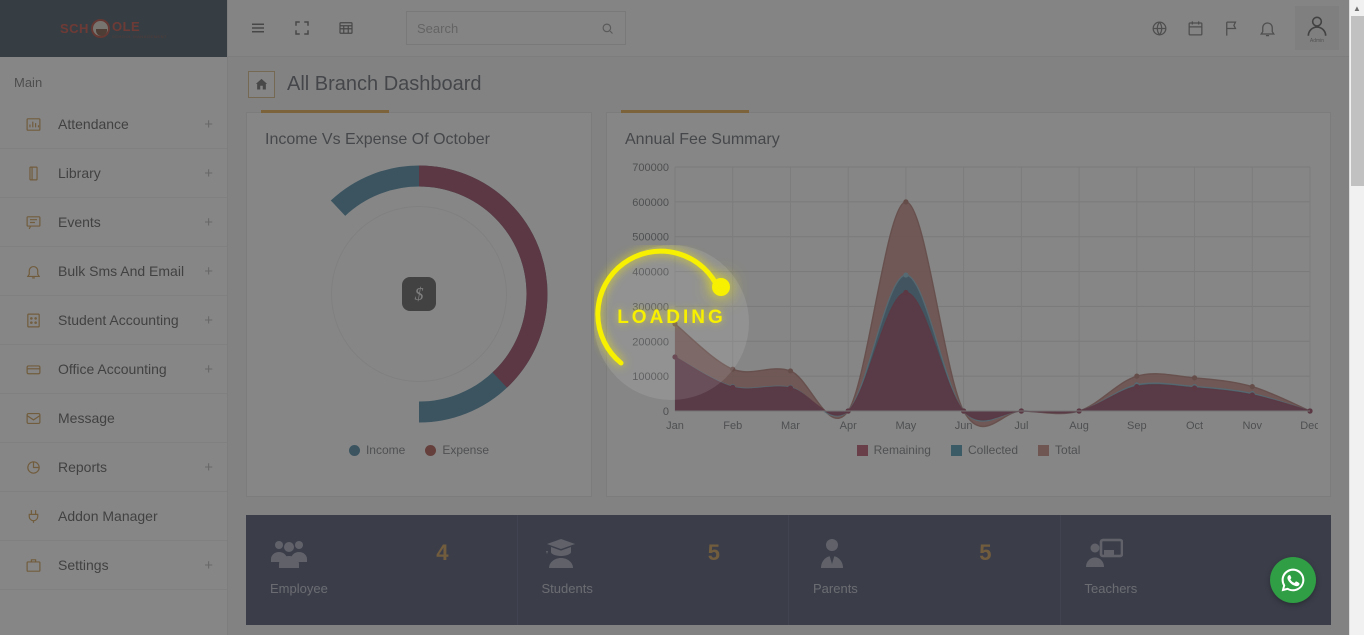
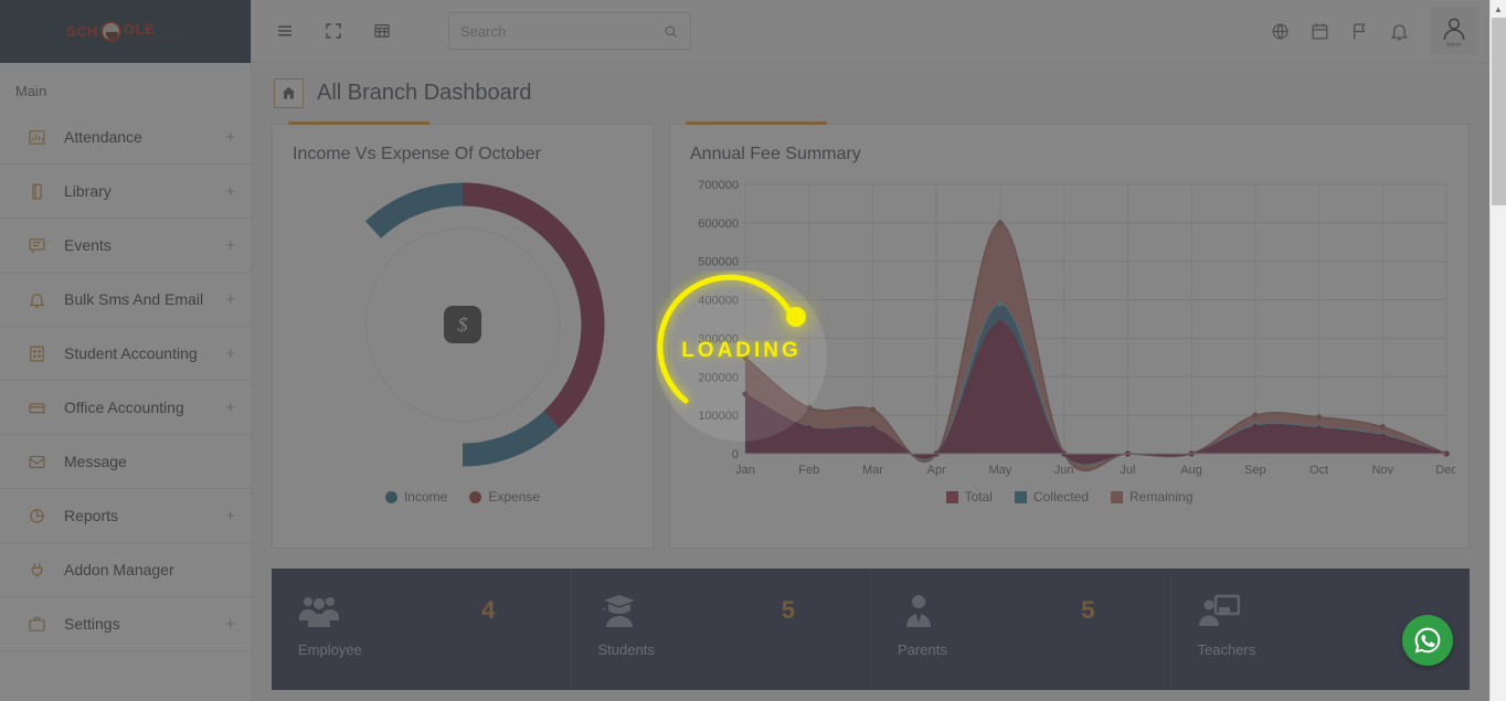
  SCH
  OLE
  Main
  Attendance
  +
  Library
  +
  Events
  +
  Bulk Sms And Email
  +
  Student Accounting
  +
  Office Accounting
  +
  Message
  Reports
  +
  Addon Manager
  Settings
  +
  Search
  All Branch Dashboard
  Income Vs Expense Of October
  $
  Income
  Expense
  Annual Fee Summary
  0
  100000
  200000
  300000
  400000
  500000
  600000
  700000
  Jan
  Feb
  Mar
  Apr
  May
  Jun
  Jul
  Aug
  Sep
  Oct
  Nov
  Dec
- Remaining
+ Total
  Collected
- Total
+ Remaining
  4
  Employee
  5
  Students
  5
  Parents
  Teachers
  LOADING
  ▲
